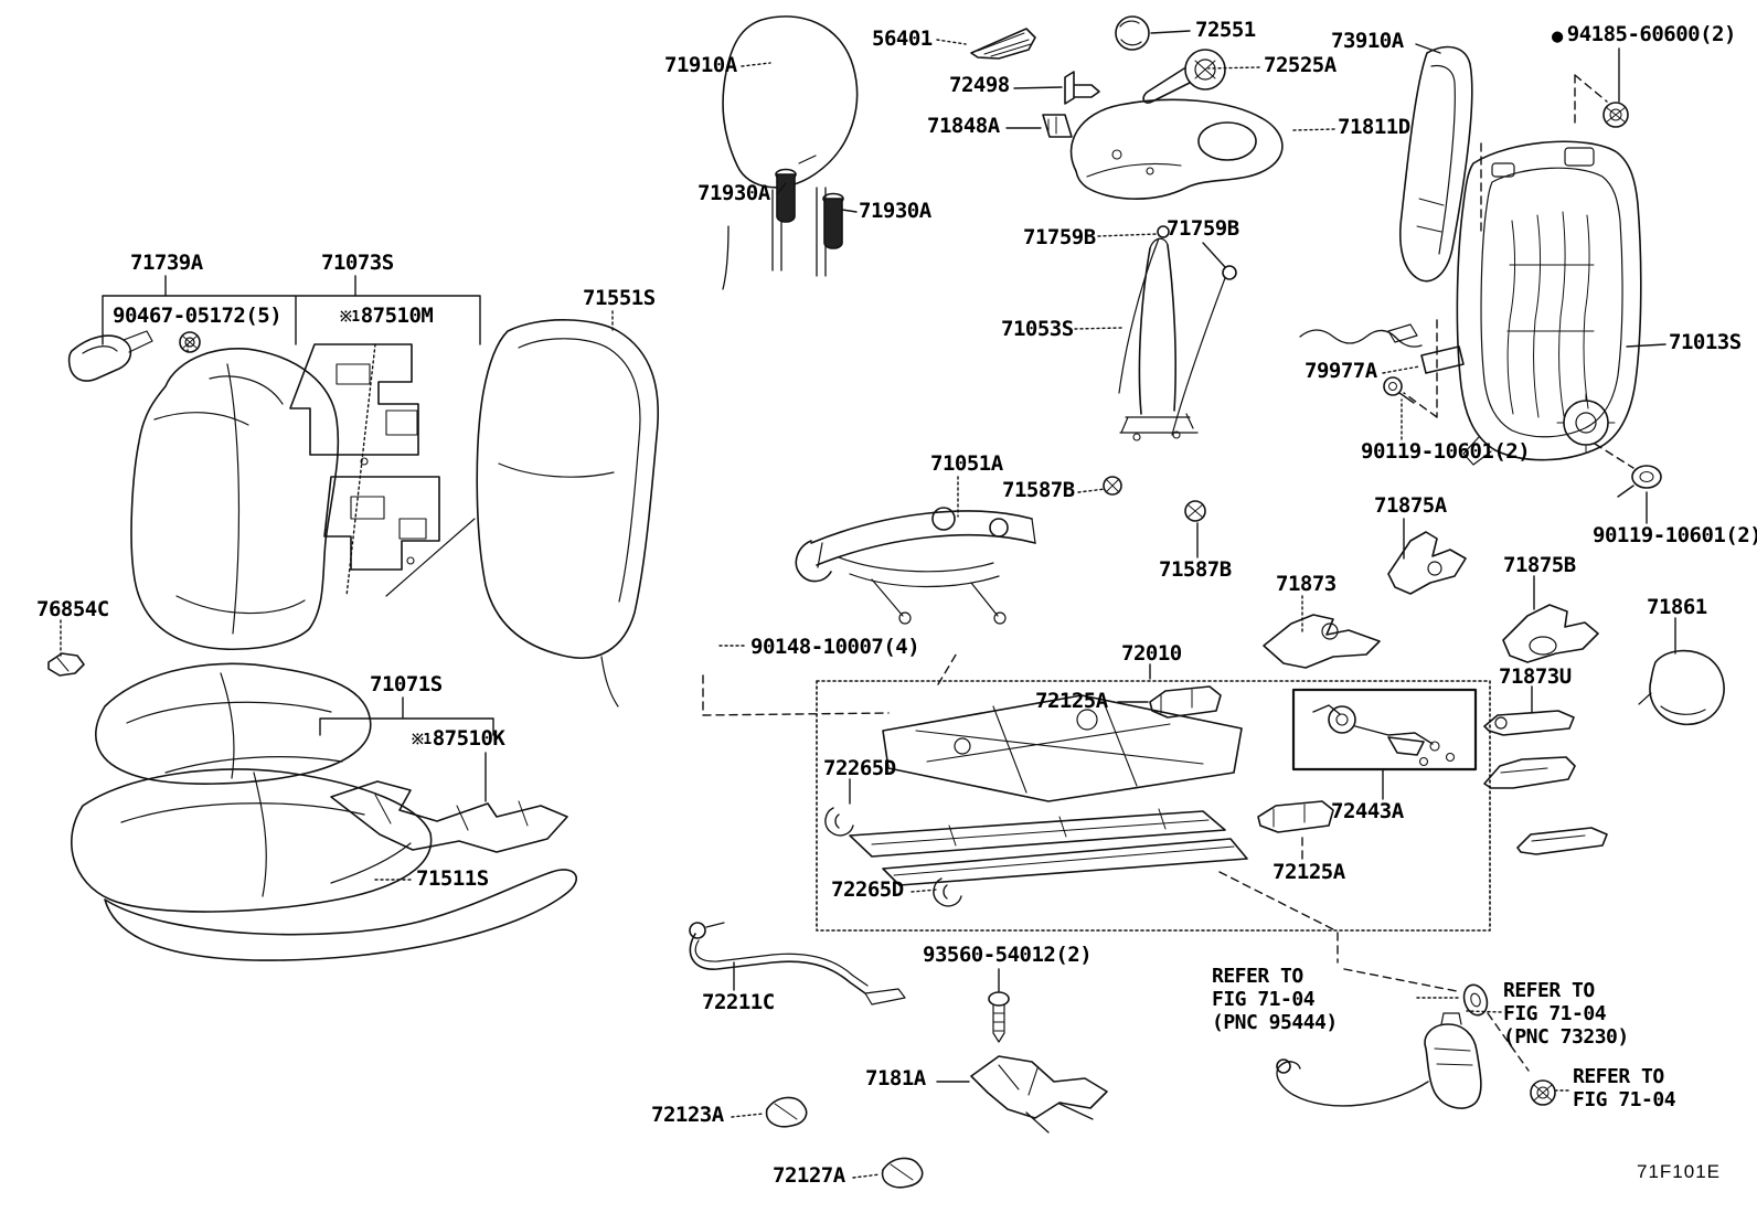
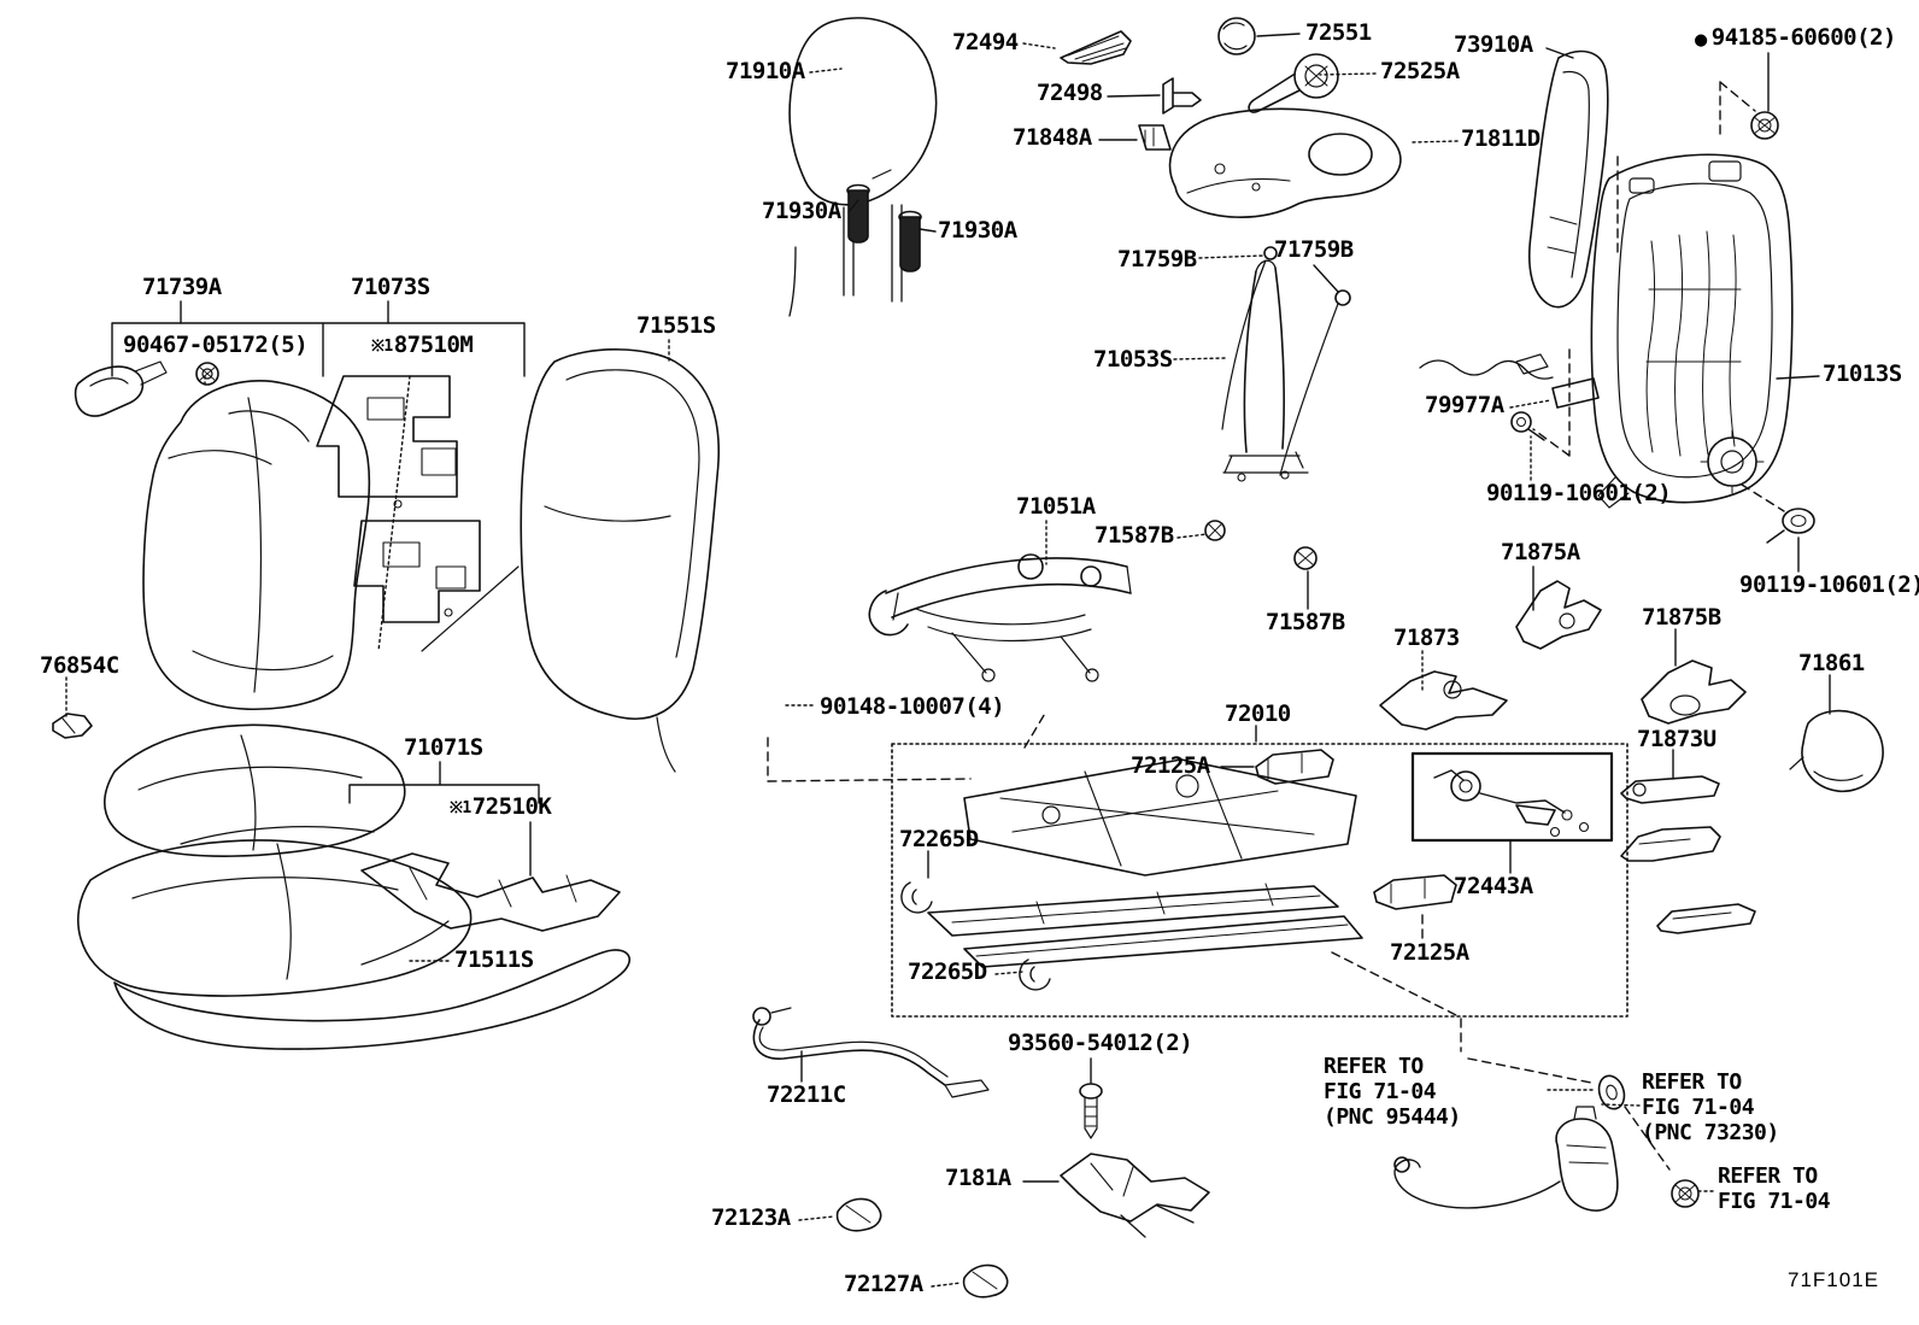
  71910A
- 56401
+ 72494
  72551
  73910A
  ● 94185-60600(2)
  72498
  72525A
  71848A
  71811D
  71930A
  71930A
  71759B
  71759B
  71053S
  79977A
  71013S
  90119-10601(2)
  71875A
  90119-10601(2)
  71051A
  71587B
  71587B
  71873
  71875B
  71861
  71873U
  76854C
  71071S
- ※187510K
+ ※172510K
  71511S
  90148-10007(4)
  72010
  72125A
  72265D
  72443A
  72125A
  72265D
  72211C
  93560-54012(2)
  7181A
  72123A
  72127A
  71739A
  71073S
  90467-05172(5)
  ※187510M
  71551S
  REFER TO
  FIG 71-04
  (PNC 95444)
  REFER TO
  FIG 71-04
  (PNC 73230)
  REFER TO
  FIG 71-04
  71F101E
